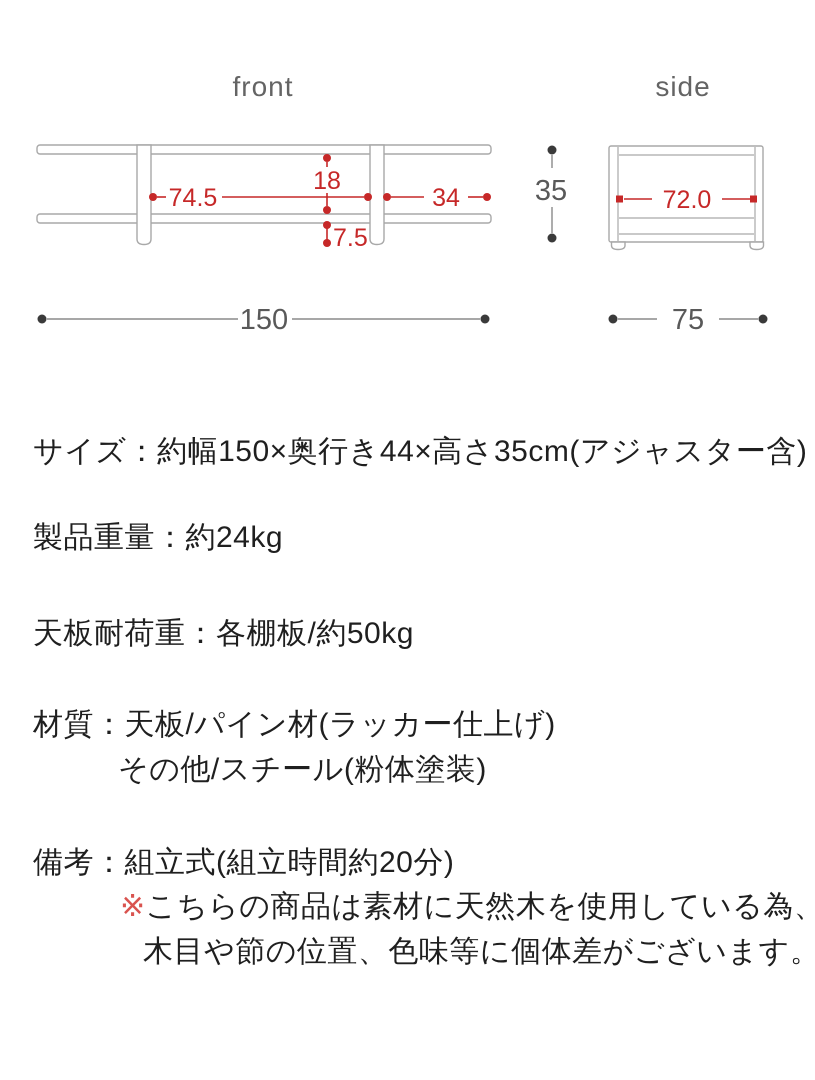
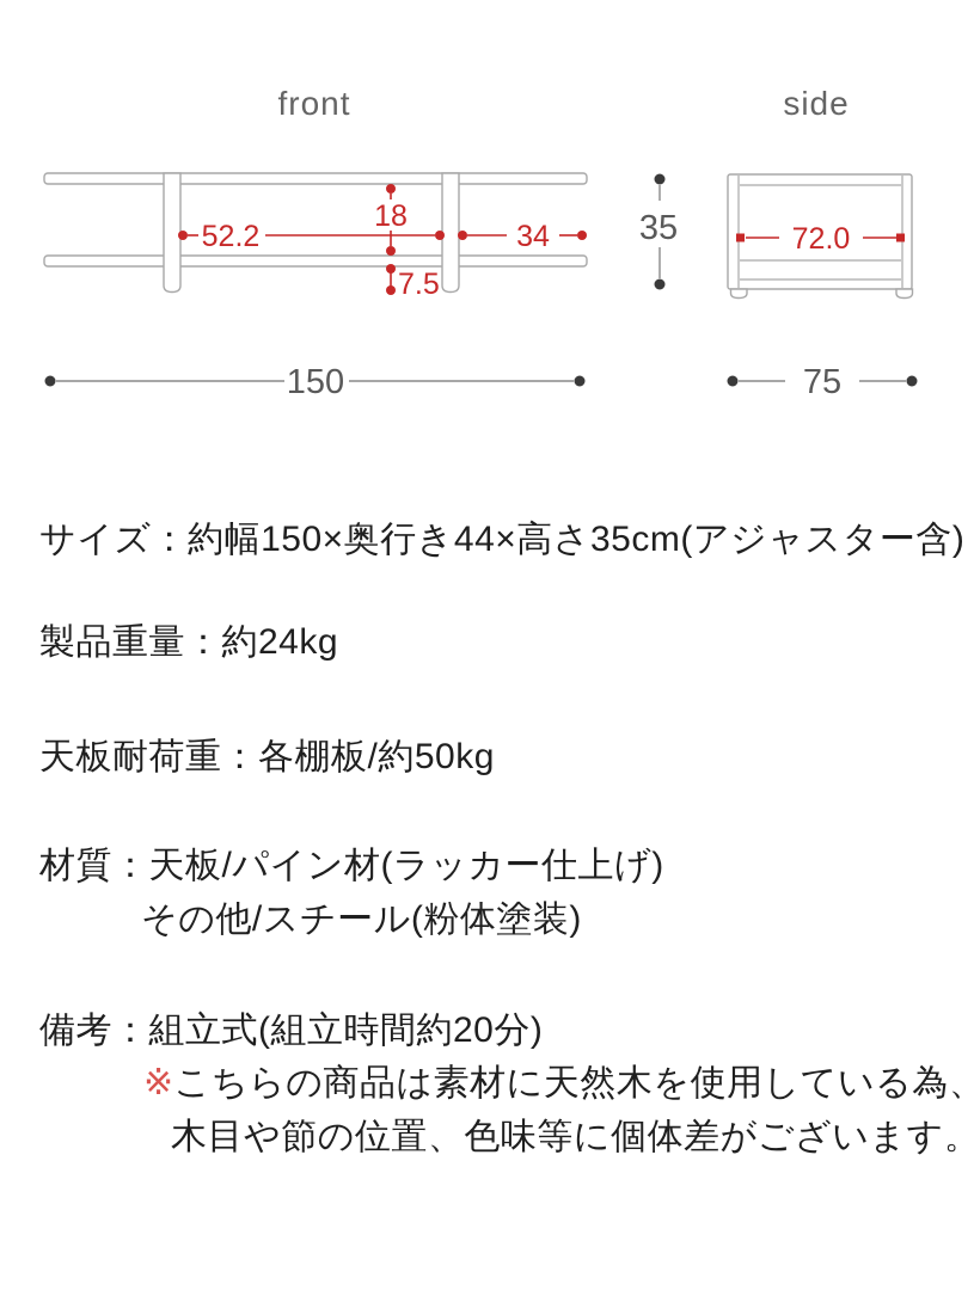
  front
  side
- 74.5
+ 52.2
  18
  34
  7.5
  150
  35
  72.0
  75
  サイズ：約幅150×奥行き44×高さ35cm(アジャスター含)
  製品重量：約24kg
  天板耐荷重：各棚板/約50kg
  材質：天板/パイン材(ラッカー仕上げ)
  その他/スチール(粉体塗装)
  備考：組立式(組立時間約20分)
  ※こちらの商品は素材に天然木を使用している為、
  木目や節の位置、色味等に個体差がございます。
